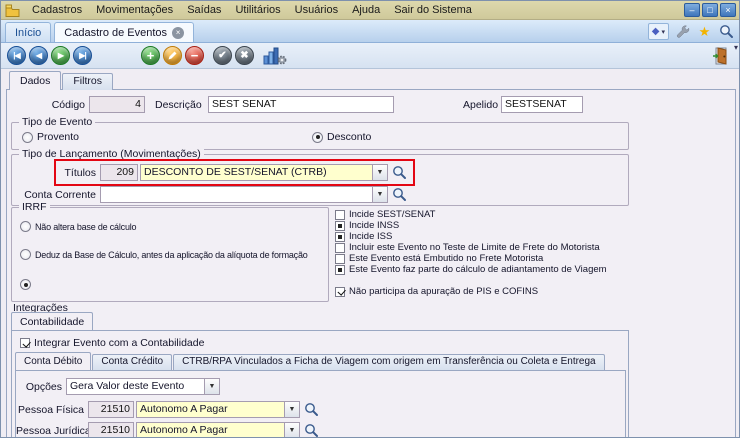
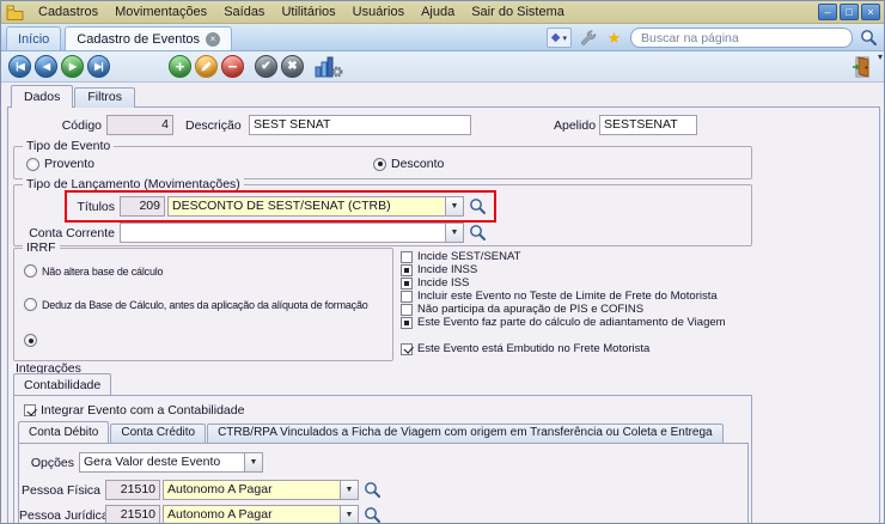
  Cadastros
  Movimentações
  Saídas
  Utilitários
  Usuários
  Ajuda
  Sair do Sistema
  –
  □
  ×
  Início
  Cadastro de Eventos
  ×
  ◆
  ★
+ Buscar na página
  |◀
  ◀
  ▶
  ▶|
  +
  −
  ✔
  ✖
  ▾
  Dados
  Filtros
  Código
  4
  Descrição
  SEST SENAT
  Apelido
  SESTSENAT
  Tipo de Evento
  Provento
  Desconto
  Tipo de Lançamento (Movimentações)
  Títulos
  209
  DESCONTO DE SEST/SENAT (CTRB)
  Conta Corrente
  IRRF
  Não altera base de cálculo
  Deduz da Base de Cálculo, antes da aplicação da alíquota de formação
  Incide SEST/SENAT
  Incide INSS
  Incide ISS
  Incluir este Evento no Teste de Limite de Frete do Motorista
- Este Evento está Embutido no Frete Motorista
+ Não participa da apuração de PIS e COFINS
  Este Evento faz parte do cálculo de adiantamento de Viagem
- Não participa da apuração de PIS e COFINS
+ Este Evento está Embutido no Frete Motorista
  Integrações
  Contabilidade
  Integrar Evento com a Contabilidade
  Conta Débito
  Conta Crédito
  CTRB/RPA Vinculados a Ficha de Viagem com origem em Transferência ou Coleta e Entrega
  Opções
  Gera Valor deste Evento
  Pessoa Física
  21510
  Autonomo A Pagar
  Pessoa Jurídic
  21510
  Autonomo A Pagar
